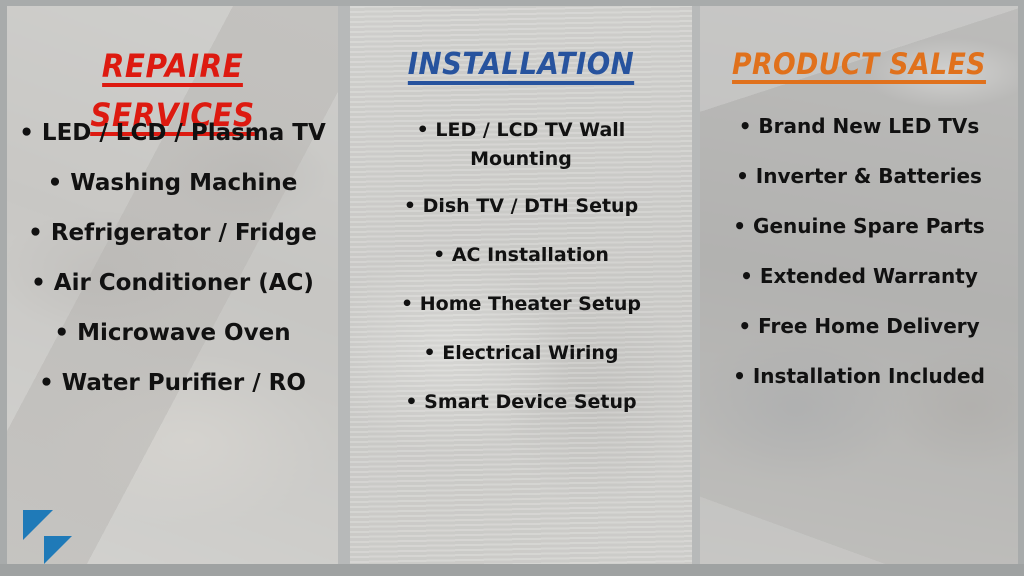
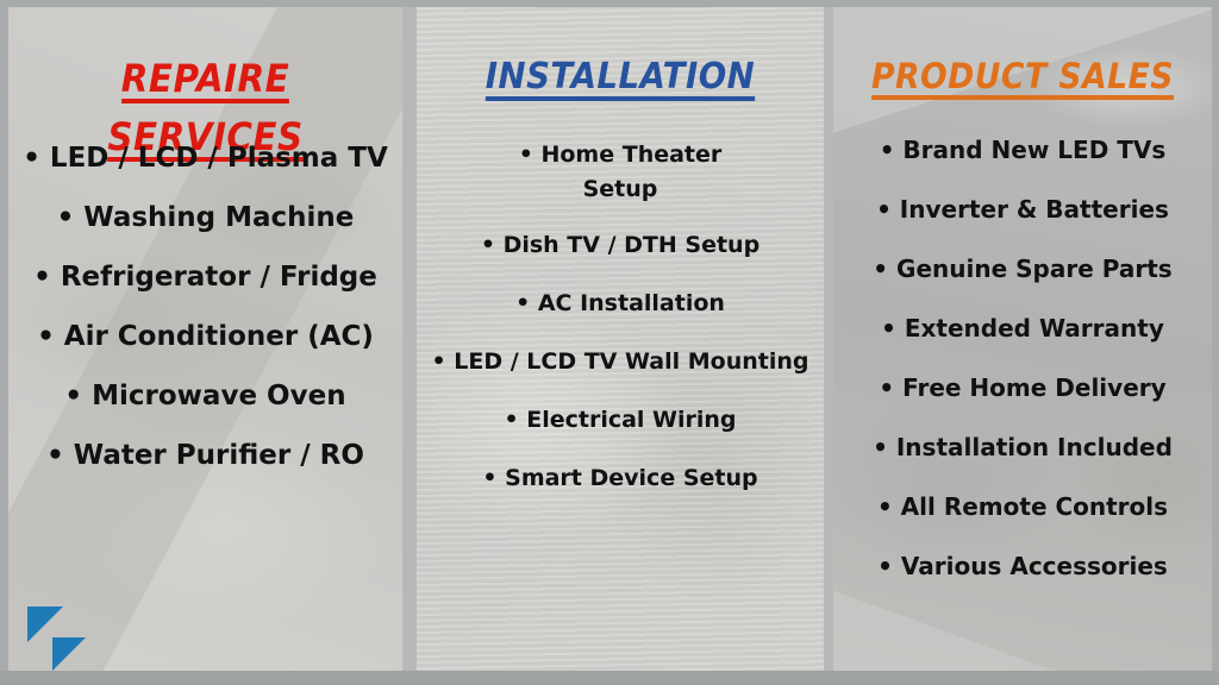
  REPAIRE
  SERVICES
  • LED / LCD / Plasma TV
  • Washing Machine
  • Refrigerator / Fridge
  • Air Conditioner (AC)
  • Microwave Oven
  • Water Purifier / RO
  INSTALLATION
- • LED / LCD TV Wall Mounting
+ • Home Theater Setup
  • Dish TV / DTH Setup
  • AC Installation
- • Home Theater Setup
+ • LED / LCD TV Wall Mounting
  • Electrical Wiring
  • Smart Device Setup
  PRODUCT SALES
  • Brand New LED TVs
  • Inverter & Batteries
  • Genuine Spare Parts
  • Extended Warranty
  • Free Home Delivery
  • Installation Included
+ • All Remote Controls
+ • Various Accessories
